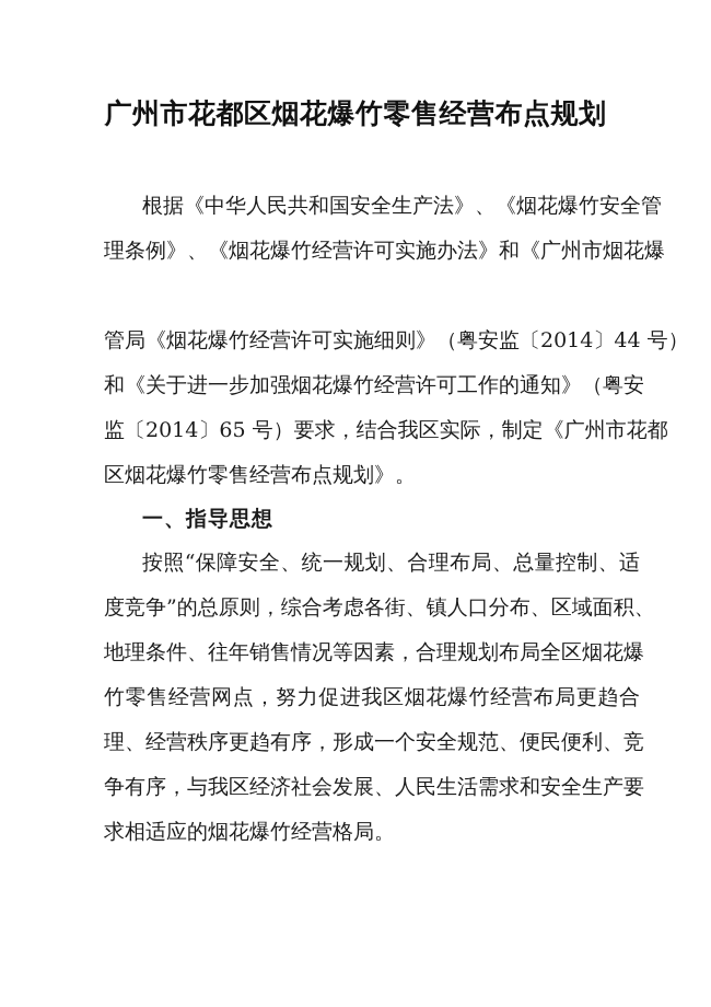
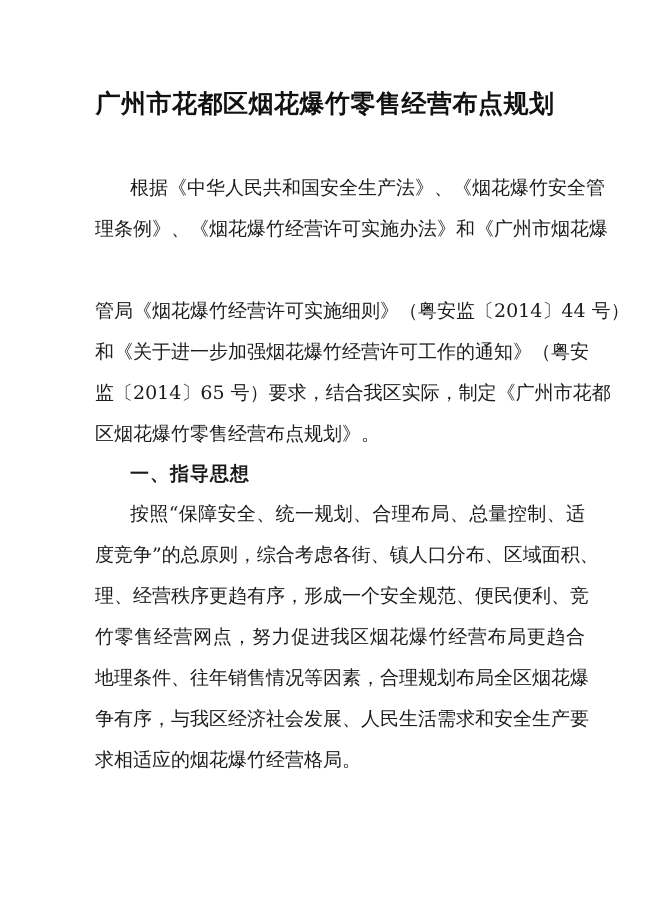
  广州市花都区烟花爆竹零售经营布点规划
  根据《中华人民共和国安全生产法》、《烟花爆竹安全
  理条例》、《烟花爆竹经营许可实施办法》和《广州市烟花
  管局《烟花爆竹经营许可实施细则》（粤安监〔2014〕44
  和《关于进一步加强烟花爆竹经营许可工作的通知》（粤安
  监〔2014〕65 号）要求，结合我区实际，制定《广州市花
  区烟花爆竹零售经营布点规划》。
  一、指导思想
  按照“保障安全、统一规划、合理布局、总量控制、适
  度竞争”的总原则，综合考虑各街、镇人口分布、区域面积
- 地理条件、往年销售情况等因素，合理规划布局全区烟花爆
+ 理、经营秩序更趋有序，形成一个安全规范、便民便利、竞
  竹零售经营网点，努力促进我区烟花爆竹经营布局更趋合
- 理、经营秩序更趋有序，形成一个安全规范、便民便利、竞
+ 地理条件、往年销售情况等因素，合理规划布局全区烟花爆
  争有序，与我区经济社会发展、人民生活需求和安全生产要
  求相适应的烟花爆竹经营格局。
